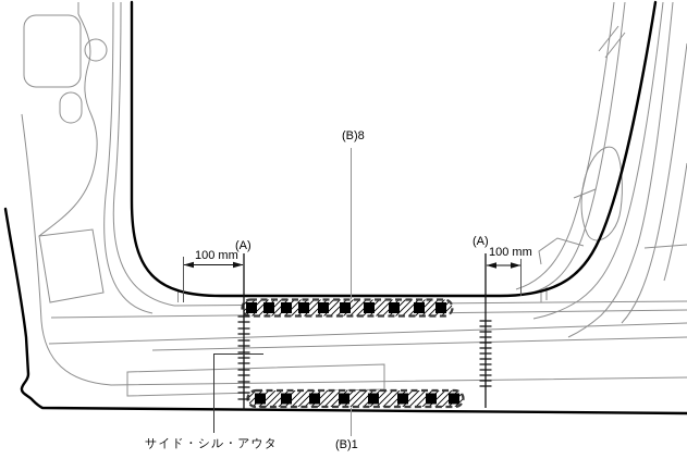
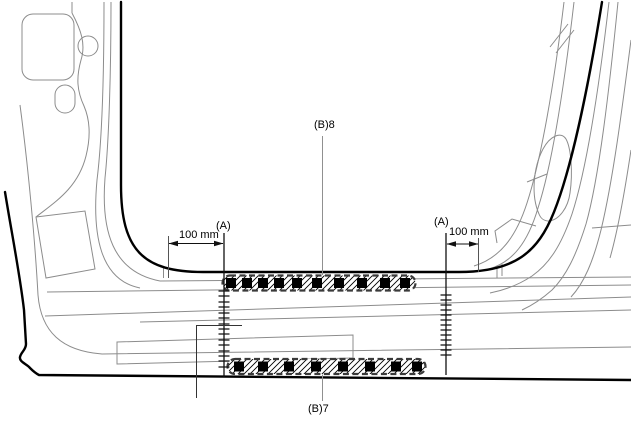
  (B)8
- (B)1
+ (B)7
- サイド・シル・アウタ
  (A)
  100 mm
  (A)
  100 mm
